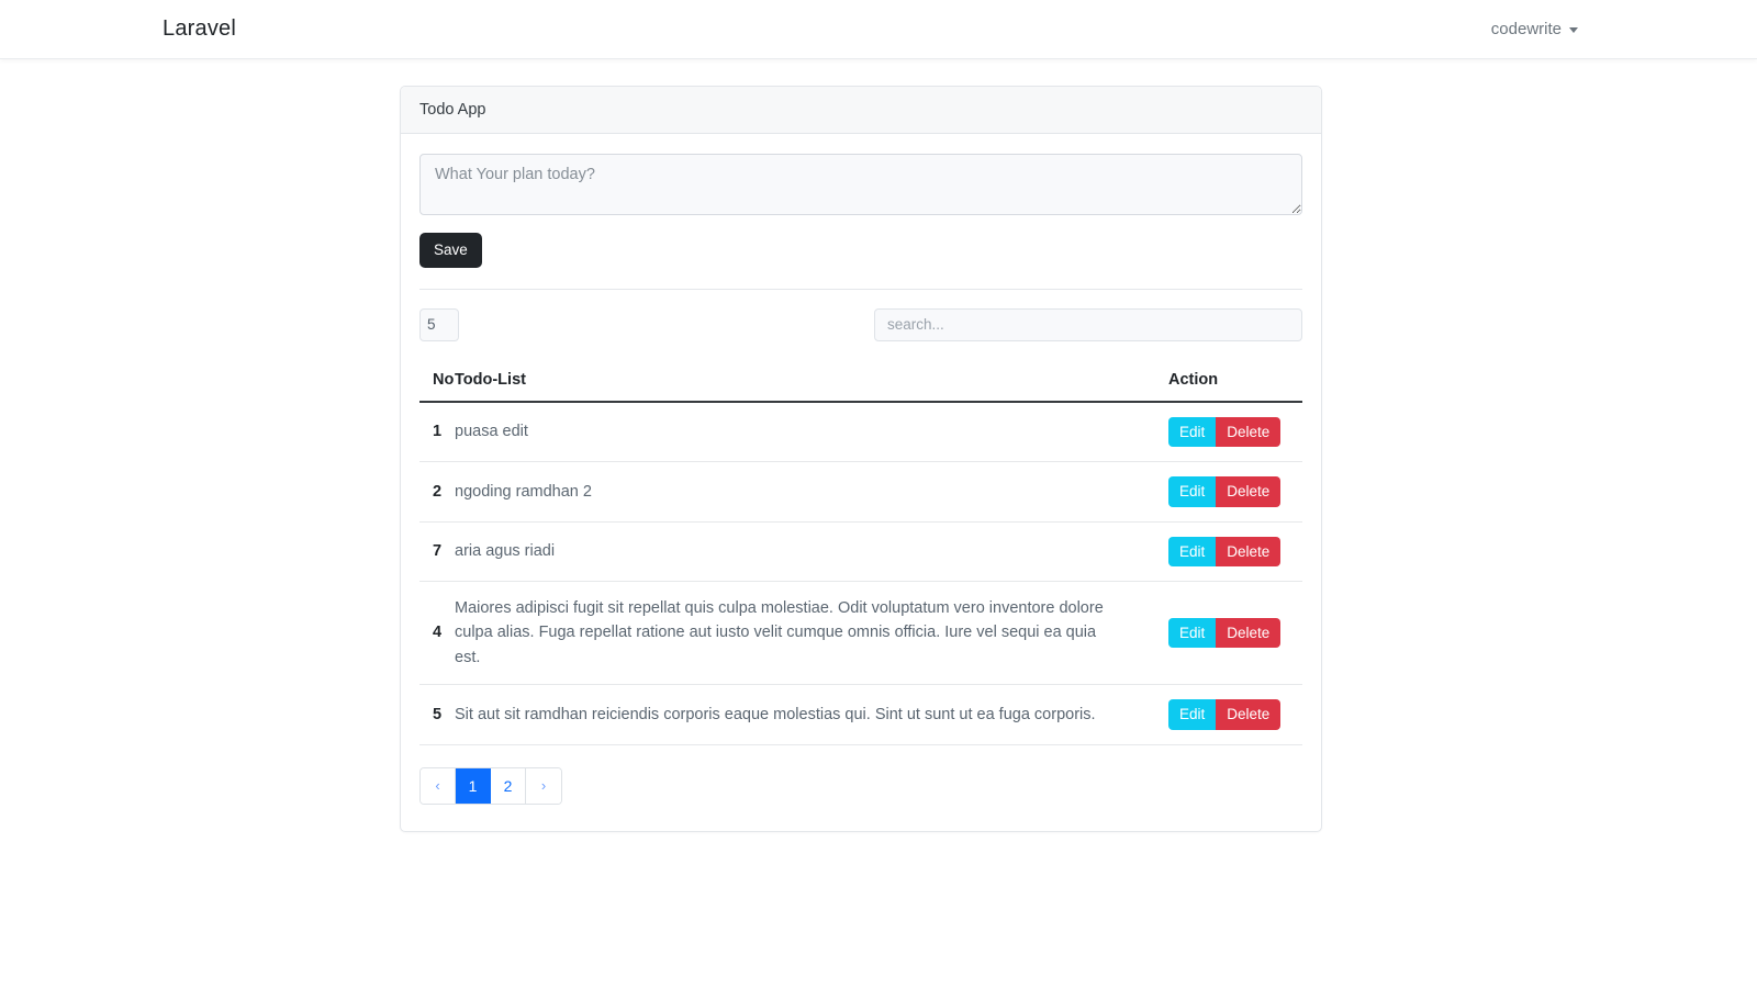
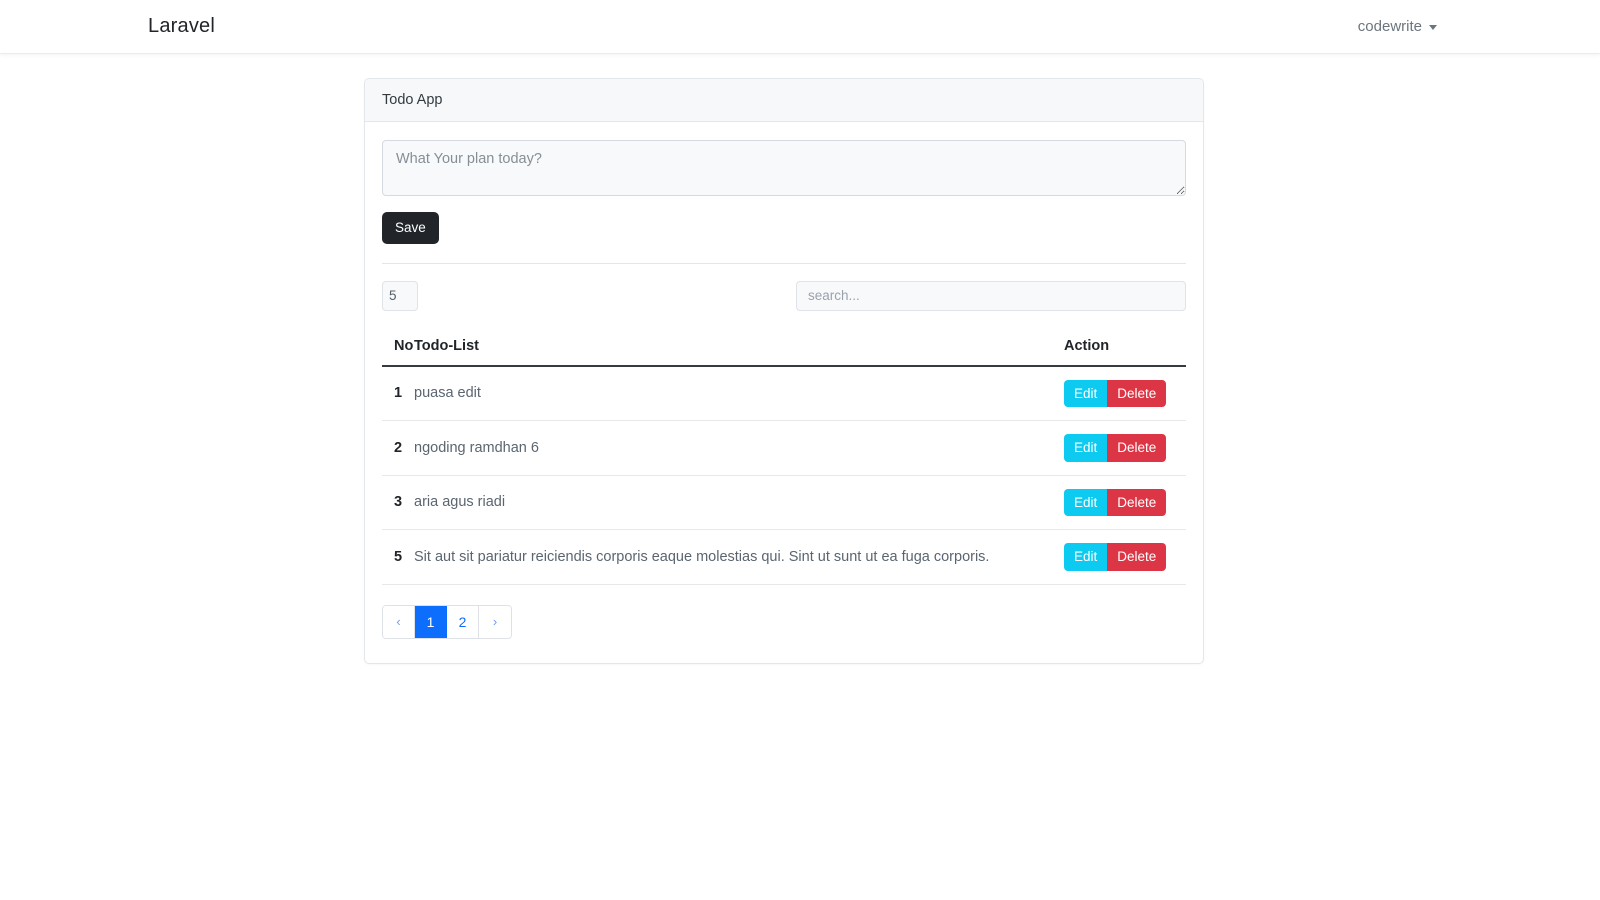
  Laravel
  codewrite
  Todo App
  What Your plan today?
  Save
  5
  search...
  No	Todo-List	Action
  1	puasa edit	Edit Delete
- 2	ngoding ramdhan 2	Edit Delete
+ 2	ngoding ramdhan 6	Edit Delete
- 7	aria agus riadi	Edit Delete
+ 3	aria agus riadi	Edit Delete
- 4	Maiores adipisci fugit sit repellat quis culpa molestiae. Odit voluptatum vero inventore dolore culpa alias. Fuga repellat ratione aut iusto velit cumque omnis officia. Iure vel sequi ea quia est.	Edit Delete
- 5	Sit aut sit ramdhan reiciendis corporis eaque molestias qui. Sint ut sunt ut ea fuga corporis.	Edit Delete
+ 5	Sit aut sit pariatur reiciendis corporis eaque molestias qui. Sint ut sunt ut ea fuga corporis.	Edit Delete
  ‹
  1
  2
  ›
